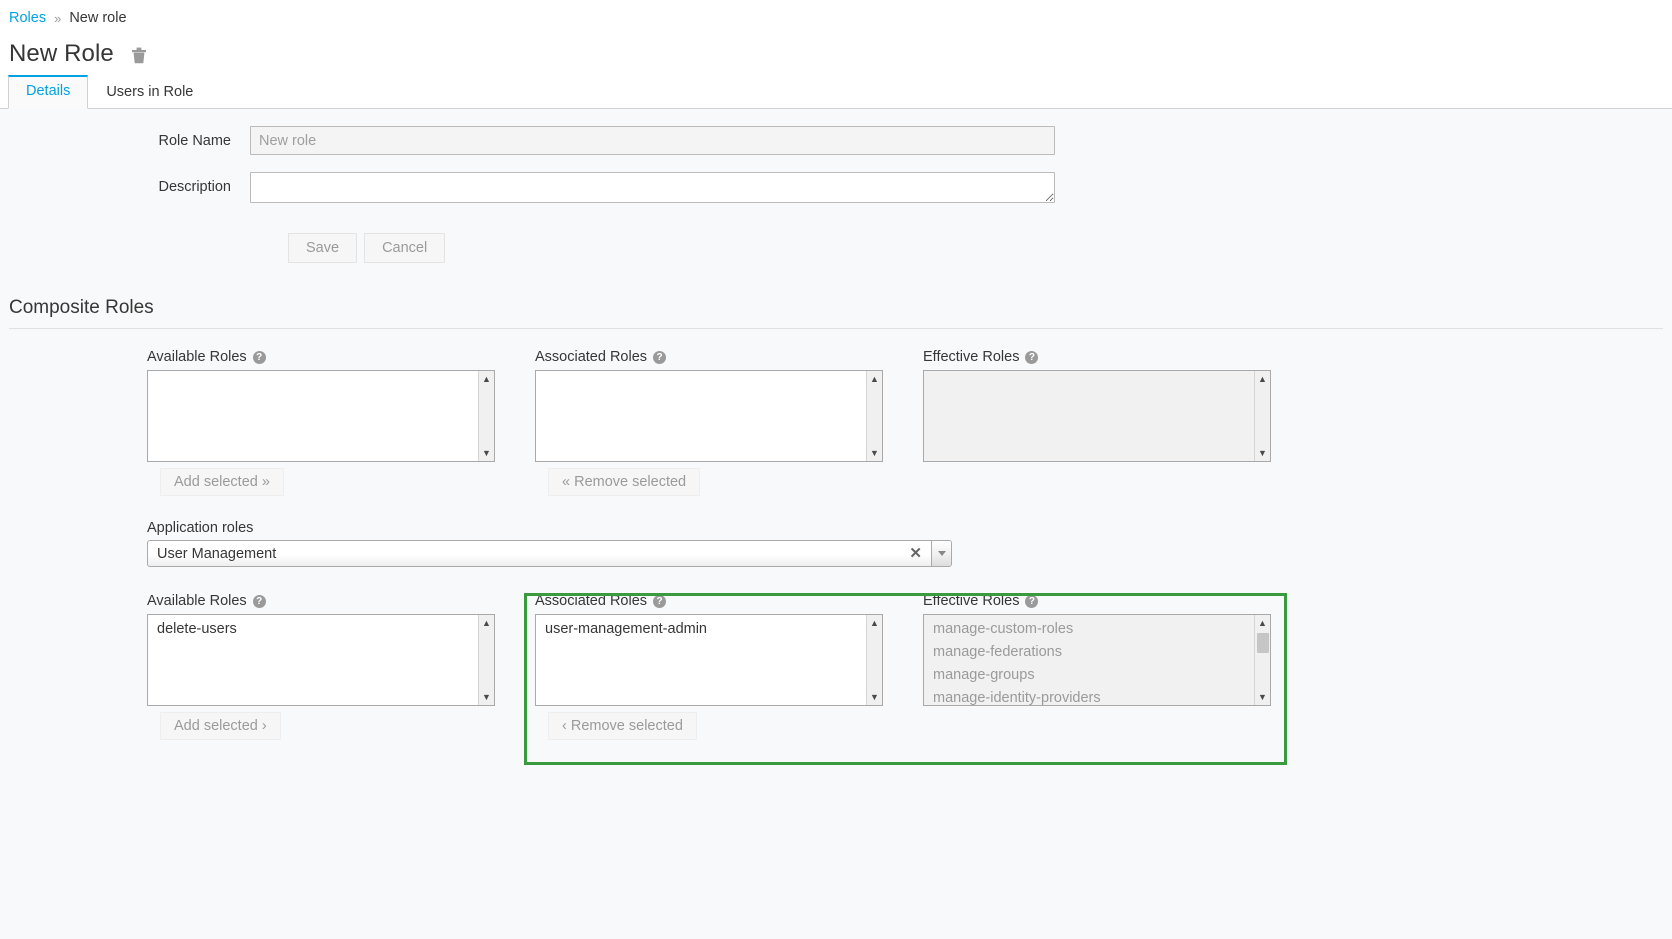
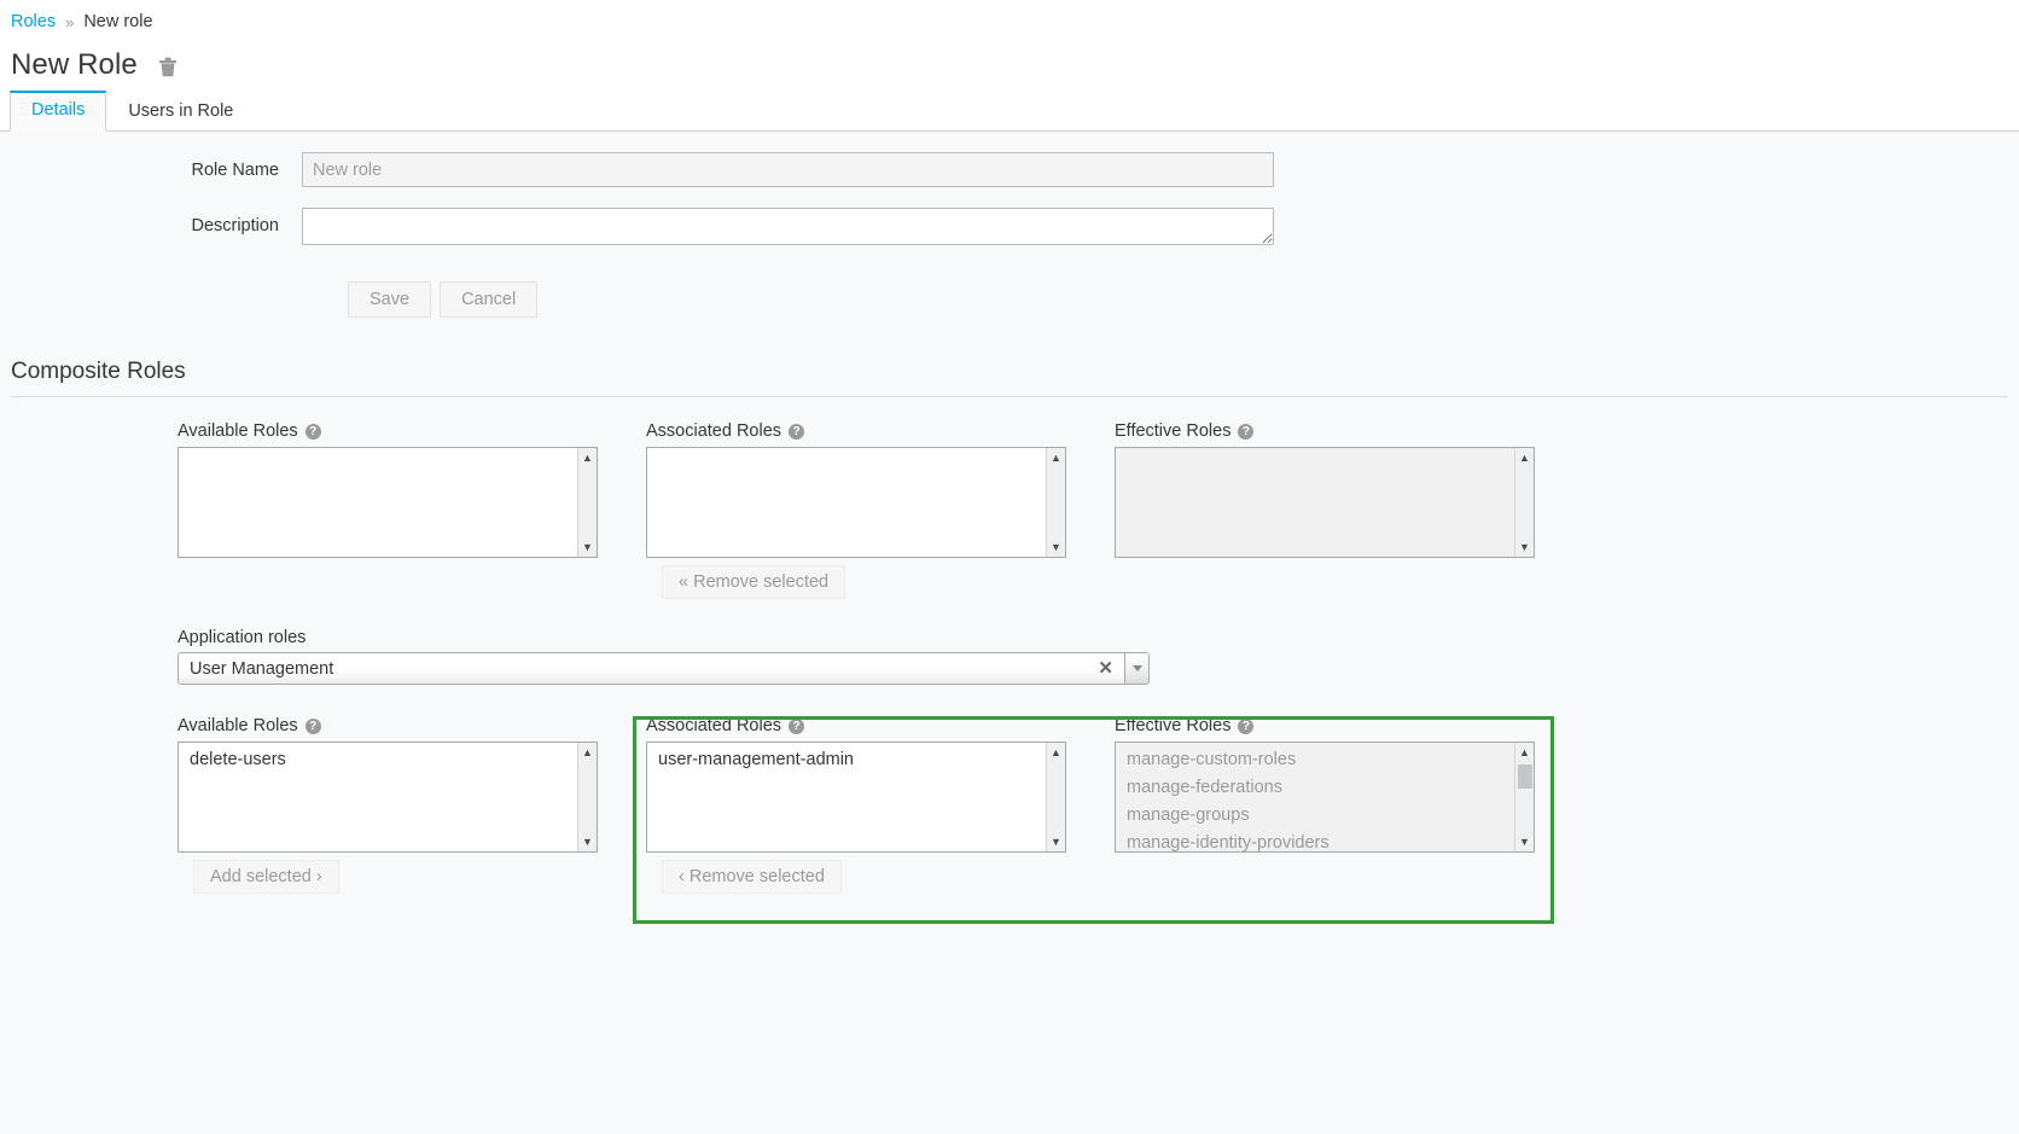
  Roles
  »
  New role
  New Role
  Details
  Users in Role
  Role Name
  New role
  Description
  Save
  Cancel
  Composite Roles
  Available Roles
  ?
  ▲
  ▼
- Add selected »
  Associated Roles
  ?
  ▲
  ▼
  « Remove selected
  Effective Roles
  ?
  ▲
  ▼
  Application roles
  User Management
  ✕
  Available Roles
  ?
  delete-users
  ▲
  ▼
  Add selected ›
  Associated Roles
  ?
  user-management-admin
  ▲
  ▼
  ‹ Remove selected
  Effective Roles
  ?
  manage-custom-roles
  manage-federations
  manage-groups
  manage-identity-providers
  ▲
  ▼
